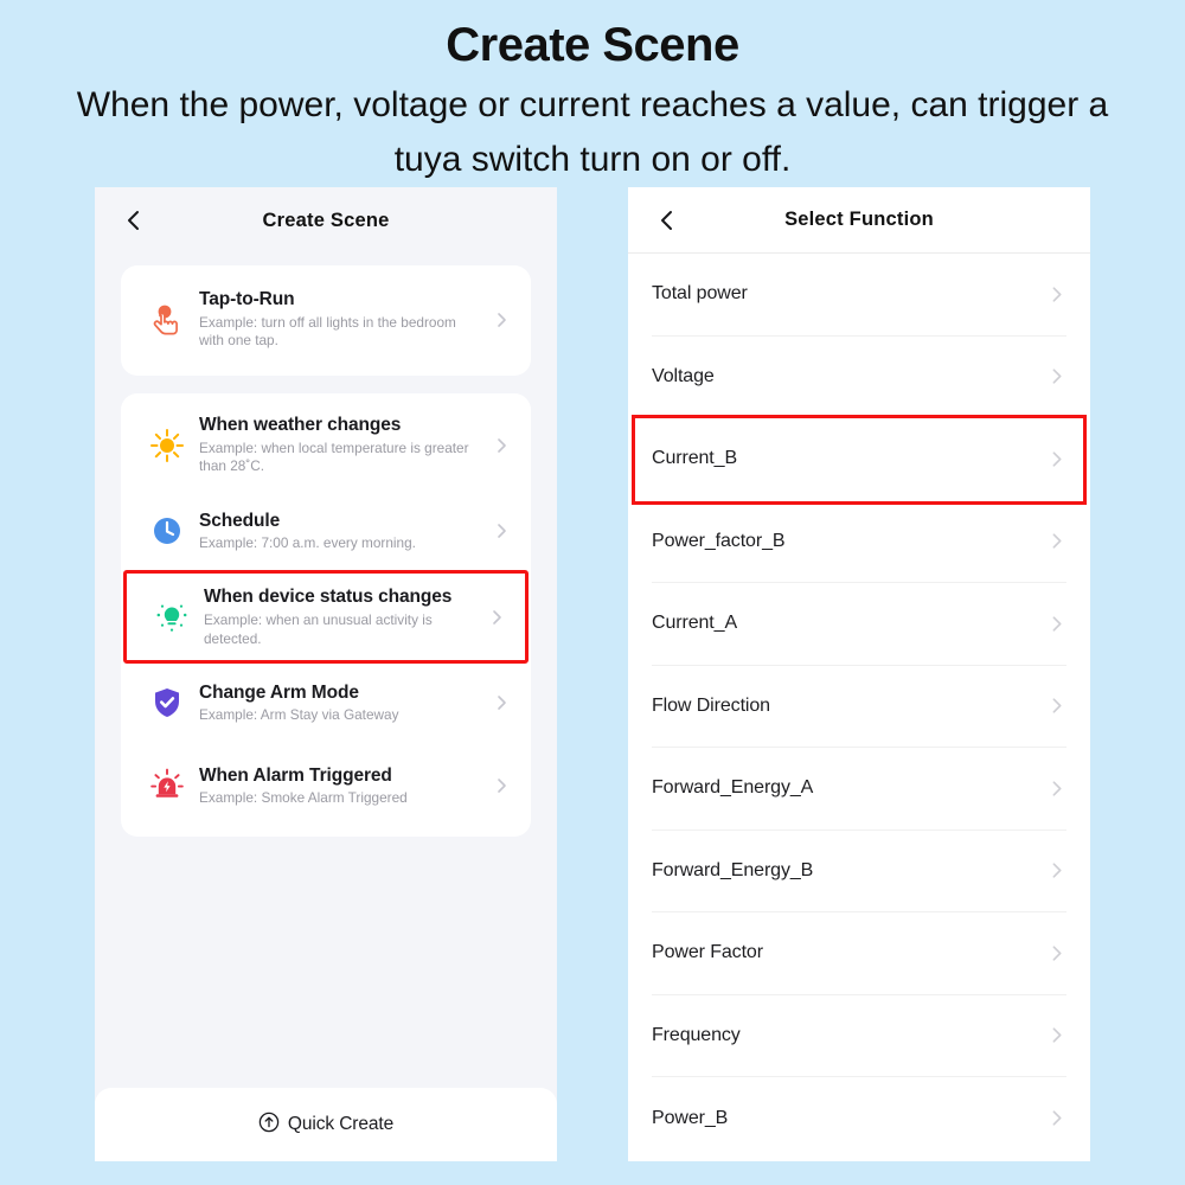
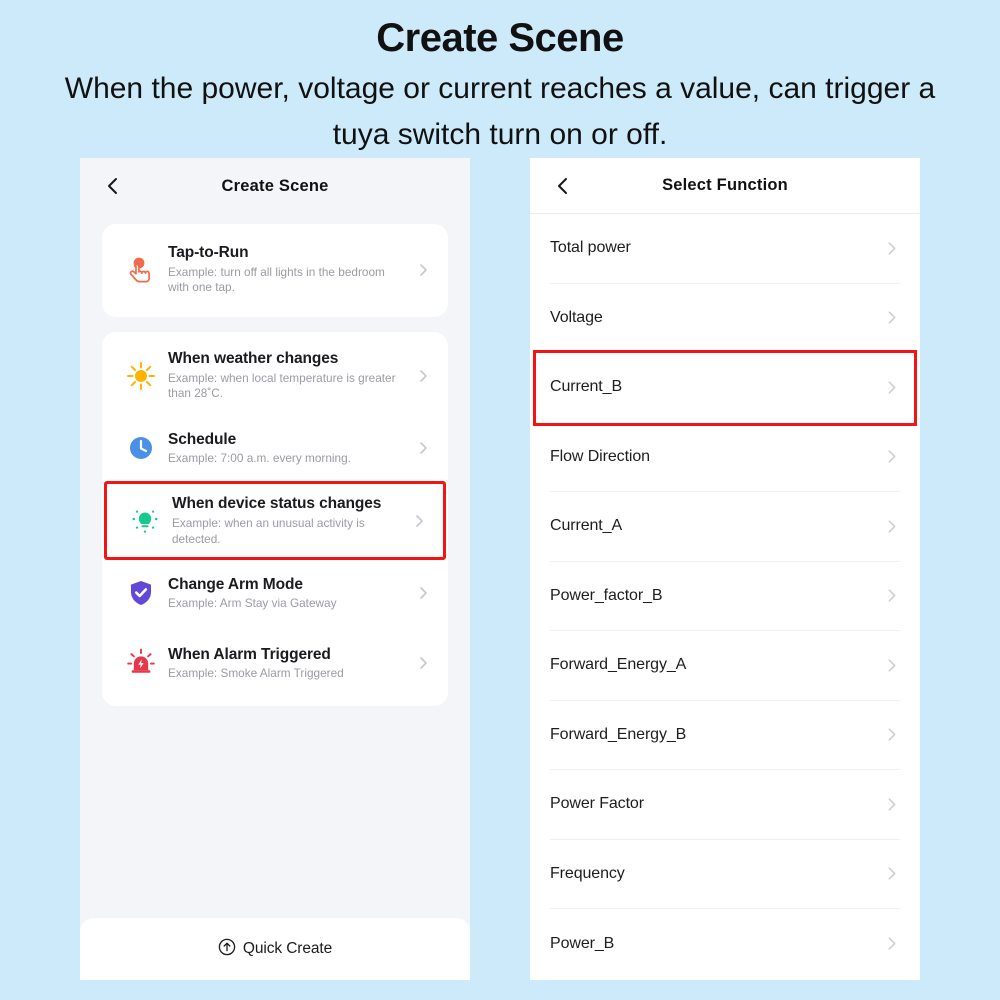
  Create Scene
  When the power, voltage or current reaches a value, can trigger a tuya switch turn on or off.
  Create Scene
  Tap-to-Run
  Example: turn off all lights in the bedroom with one tap.
  When weather changes
  Example: when local temperature is greater than 28˚C.
  Schedule
  Example: 7:00 a.m. every morning.
  When device status changes
  Example: when an unusual activity is detected.
  Change Arm Mode
  Example: Arm Stay via Gateway
  When Alarm Triggered
  Example: Smoke Alarm Triggered
  Quick Create
  Select Function
  Total power
  Voltage
  Current_B
- Power_factor_B
+ Flow Direction
  Current_A
- Flow Direction
+ Power_factor_B
  Forward_Energy_A
  Forward_Energy_B
  Power Factor
  Frequency
  Power_B
